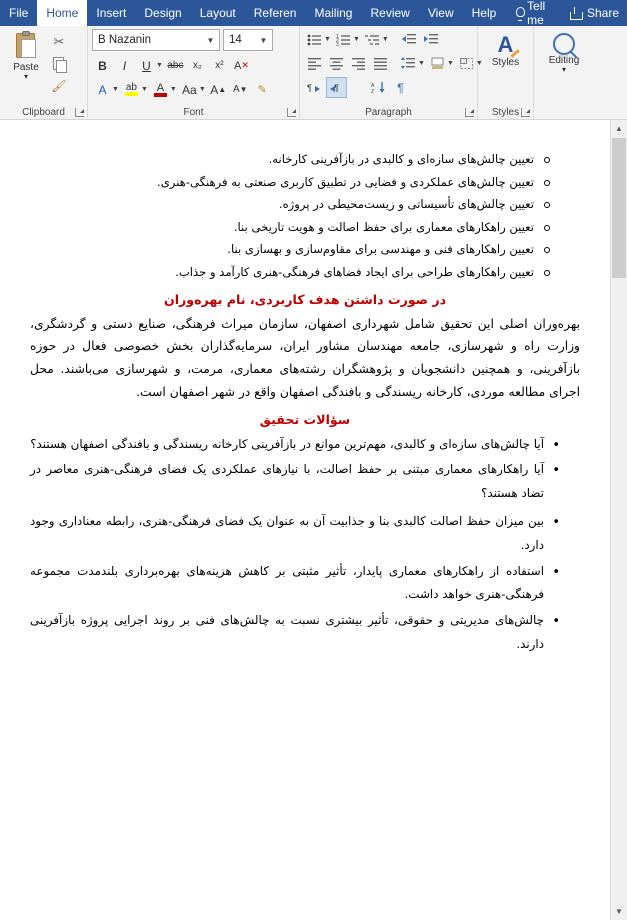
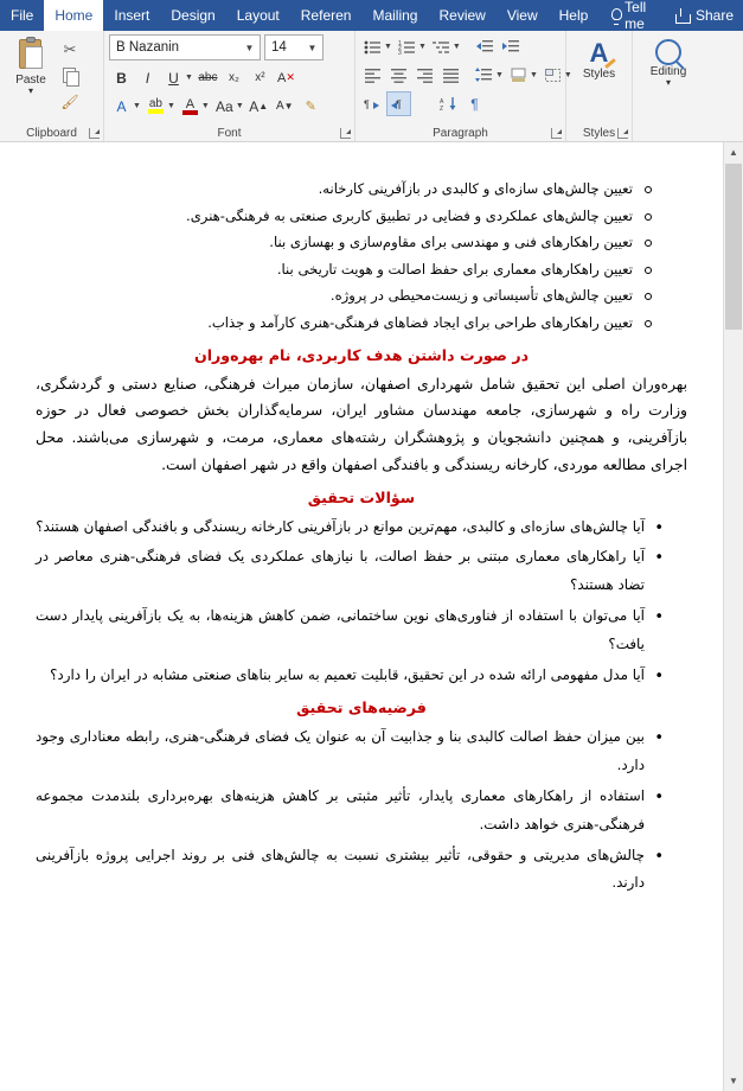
  File
  Home
  Insert
  Design
  Layout
  Referen
  Mailing
  Review
  View
  Help
  Tell me
  Share
  Paste
  ▾
  ✂
  🖌
  Clipboard
  B Nazanin
  ▼
  14
  ▼
  B
  I
  U
  abc
  x₂
  x²
  A
  ✕
  A
  ab
  A
  Aa
  A
  ▲
  A
  ▼
  ✎
  Font
  ¶
  ¶
  ¶
  Paragraph
  A
  Styles
  Styles
  Editing
  ▾
  تعیین چالش‌های سازه‌ای و کالبدی در بازآفرینی کارخانه.
  تعیین چالش‌های عملکردی و فضایی در تطبیق کاربری صنعتی به فرهنگی-هنری.
- تعیین چالش‌های تأسیساتی و زیست‌محیطی در پروژه.
+ تعیین راهکارهای فنی و مهندسی برای مقاوم‌سازی و بهسازی بنا.
  تعیین راهکارهای معماری برای حفظ اصالت و هویت تاریخی بنا.
- تعیین راهکارهای فنی و مهندسی برای مقاوم‌سازی و بهسازی بنا.
+ تعیین چالش‌های تأسیساتی و زیست‌محیطی در پروژه.
  تعیین راهکارهای طراحی برای ایجاد فضاهای فرهنگی-هنری کارآمد و جذاب.
  در صورت داشتن هدف کاربردی، نام بهره‌وران
  بهره‌وران اصلی این تحقیق شامل شهرداری اصفهان، سازمان میراث فرهنگی، صنایع دستی و گردشگری، وزارت راه و شهرسازی، جامعه مهندسان مشاور ایران، سرمایه‌گذاران بخش خصوصی فعال در حوزه بازآفرینی، و همچنین دانشجویان و پژوهشگران رشته‌های معماری، مرمت، و شهرسازی می‌باشند. محل اجرای مطالعه موردی، کارخانه ریسندگی و بافندگی اصفهان واقع در شهر اصفهان است.
  سؤالات تحقیق
  آیا چالش‌های سازه‌ای و کالبدی، مهم‌ترین موانع در بازآفرینی کارخانه ریسندگی و بافندگی اصفهان هستند؟
  آیا راهکارهای معماری مبتنی بر حفظ اصالت، با نیازهای عملکردی یک فضای فرهنگی-هنری معاصر در تضاد هستند؟
+ آیا می‌توان با استفاده از فناوری‌های نوین ساختمانی، ضمن کاهش هزینه‌ها، به یک بازآفرینی پایدار دست یافت؟
+ آیا مدل مفهومی ارائه شده در این تحقیق، قابلیت تعمیم به سایر بناهای صنعتی مشابه در ایران را دارد؟
+ فرضیه‌های تحقیق
  بین میزان حفظ اصالت کالبدی بنا و جذابیت آن به عنوان یک فضای فرهنگی-هنری، رابطه معناداری وجود دارد.
  استفاده از راهکارهای معماری پایدار، تأثیر مثبتی بر کاهش هزینه‌های بهره‌برداری بلندمدت مجموعه فرهنگی-هنری خواهد داشت.
  چالش‌های مدیریتی و حقوقی، تأثیر بیشتری نسبت به چالش‌های فنی بر روند اجرایی پروژه بازآفرینی دارند.
  ▲
  ▼
